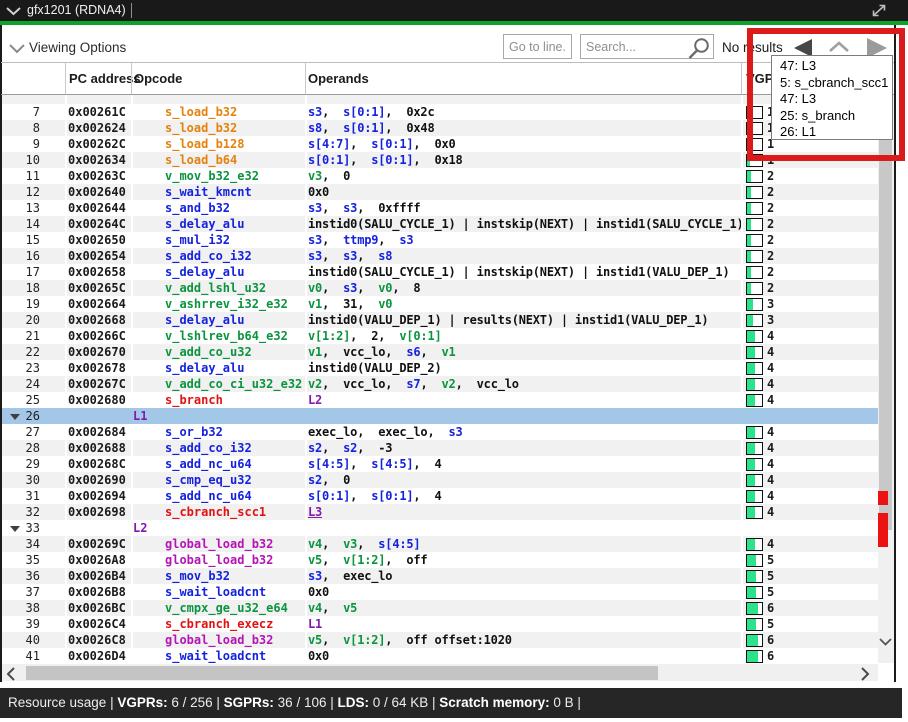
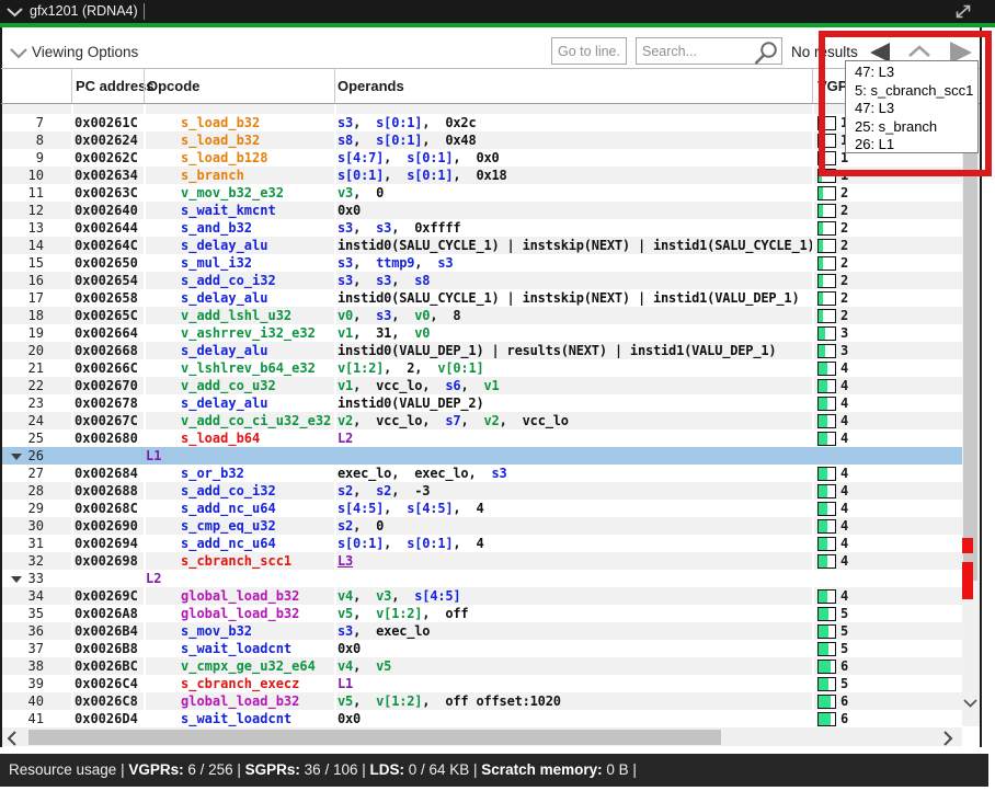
  gfx1201 (RDNA4)
  Viewing Options
  Go to line.
  Search...
  No results
  PC addres
  Opcode
  Operands
  VGP
  7
  0x00261C
  s_load_b32
  s3, s[0:1], 0x2c
  8
  0x002624
  s_load_b32
  s8, s[0:1], 0x48
  9
  0x00262C
  s_load_b128
  s[4:7], s[0:1], 0x0
  1
  10
  0x002634
- s_load_b64
+ s_branch
  s[0:1], s[0:1], 0x18
  1
  11
  0x00263C
  v_mov_b32_e32
  v3, 0
  2
  12
  0x002640
  s_wait_kmcnt
  0x0
  2
  13
  0x002644
  s_and_b32
  s3, s3, 0xffff
  2
  14
  0x00264C
  s_delay_alu
  instid0(SALU_CYCLE_1) | instskip(NEXT) | instid1(SALU_CYCLE_1
  2
  15
  0x002650
  s_mul_i32
  s3, ttmp9, s3
  2
  16
  0x002654
  s_add_co_i32
  s3, s3, s8
  2
  17
  0x002658
  s_delay_alu
  instid0(SALU_CYCLE_1) | instskip(NEXT) | instid1(VALU_DEP_1)
  2
  18
  0x00265C
  v_add_lshl_u32
  v0, s3, v0, 8
  2
  19
  0x002664
  v_ashrrev_i32_e32
  v1, 31, v0
  3
  20
  0x002668
  s_delay_alu
  instid0(VALU_DEP_1) | results(NEXT) | instid1(VALU_DEP_1)
  3
  21
  0x00266C
  v_lshlrev_b64_e32
  v[1:2], 2, v[0:1]
  4
  22
  0x002670
  v_add_co_u32
  v1, vcc_lo, s6, v1
  4
  23
  0x002678
  s_delay_alu
  instid0(VALU_DEP_2)
  4
  24
  0x00267C
  v_add_co_ci_u32_e32
  v2, vcc_lo, s7, v2, vcc_lo
  4
  25
  0x002680
- s_branch
+ s_load_b64
  L2
  4
  26
  L1
  27
  0x002684
  s_or_b32
  exec_lo, exec_lo, s3
  4
  28
  0x002688
  s_add_co_i32
  s2, s2, -3
  4
  29
  0x00268C
  s_add_nc_u64
  s[4:5], s[4:5], 4
  4
  30
  0x002690
  s_cmp_eq_u32
  s2, 0
  4
  31
  0x002694
  s_add_nc_u64
  s[0:1], s[0:1], 4
  4
  32
  0x002698
  s_cbranch_scc1
  L3
  4
  33
  L2
  34
  0x00269C
  global_load_b32
  v4, v3, s[4:5]
  4
  35
  0x0026A8
  global_load_b32
  v5, v[1:2], off
  5
  36
  0x0026B4
  s_mov_b32
  s3, exec_lo
  5
  37
  0x0026B8
  s_wait_loadcnt
  0x0
  5
  38
  0x0026BC
  v_cmpx_ge_u32_e64
  v4, v5
  6
  39
  0x0026C4
  s_cbranch_execz
  L1
  5
  40
  0x0026C8
  global_load_b32
  v5, v[1:2], off offset:1020
  6
  41
  0x0026D4
  s_wait_loadcnt
  0x0
  6
  47: L3
  5: s_cbranch_scc1
  47: L3
  25: s_branch
  26: L1
  Resource usage | VGPRs: 6 / 256 | SGPRs: 36 / 106 | LDS: 0 / 64 KB | Scratch memory: 0 B |
